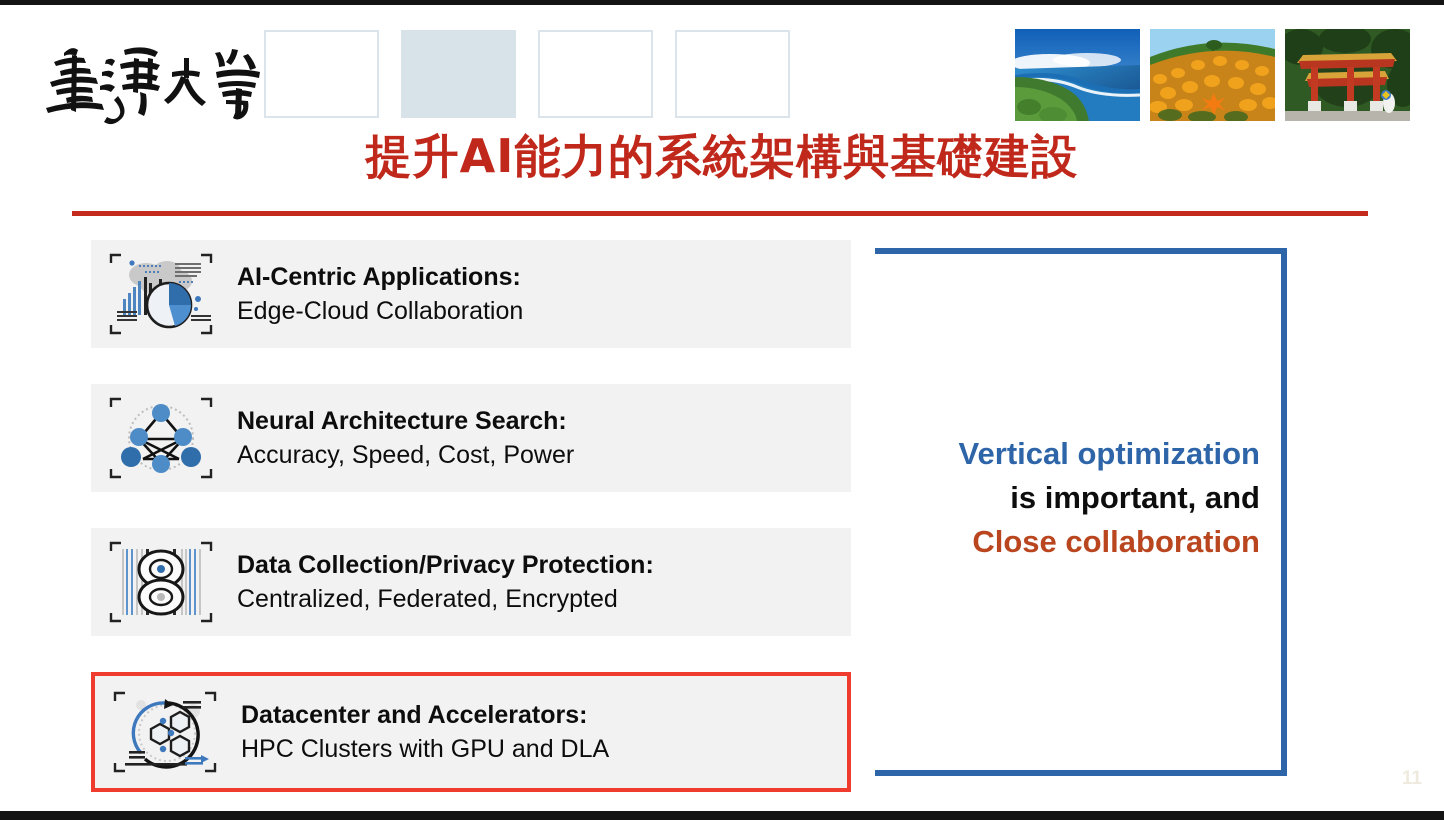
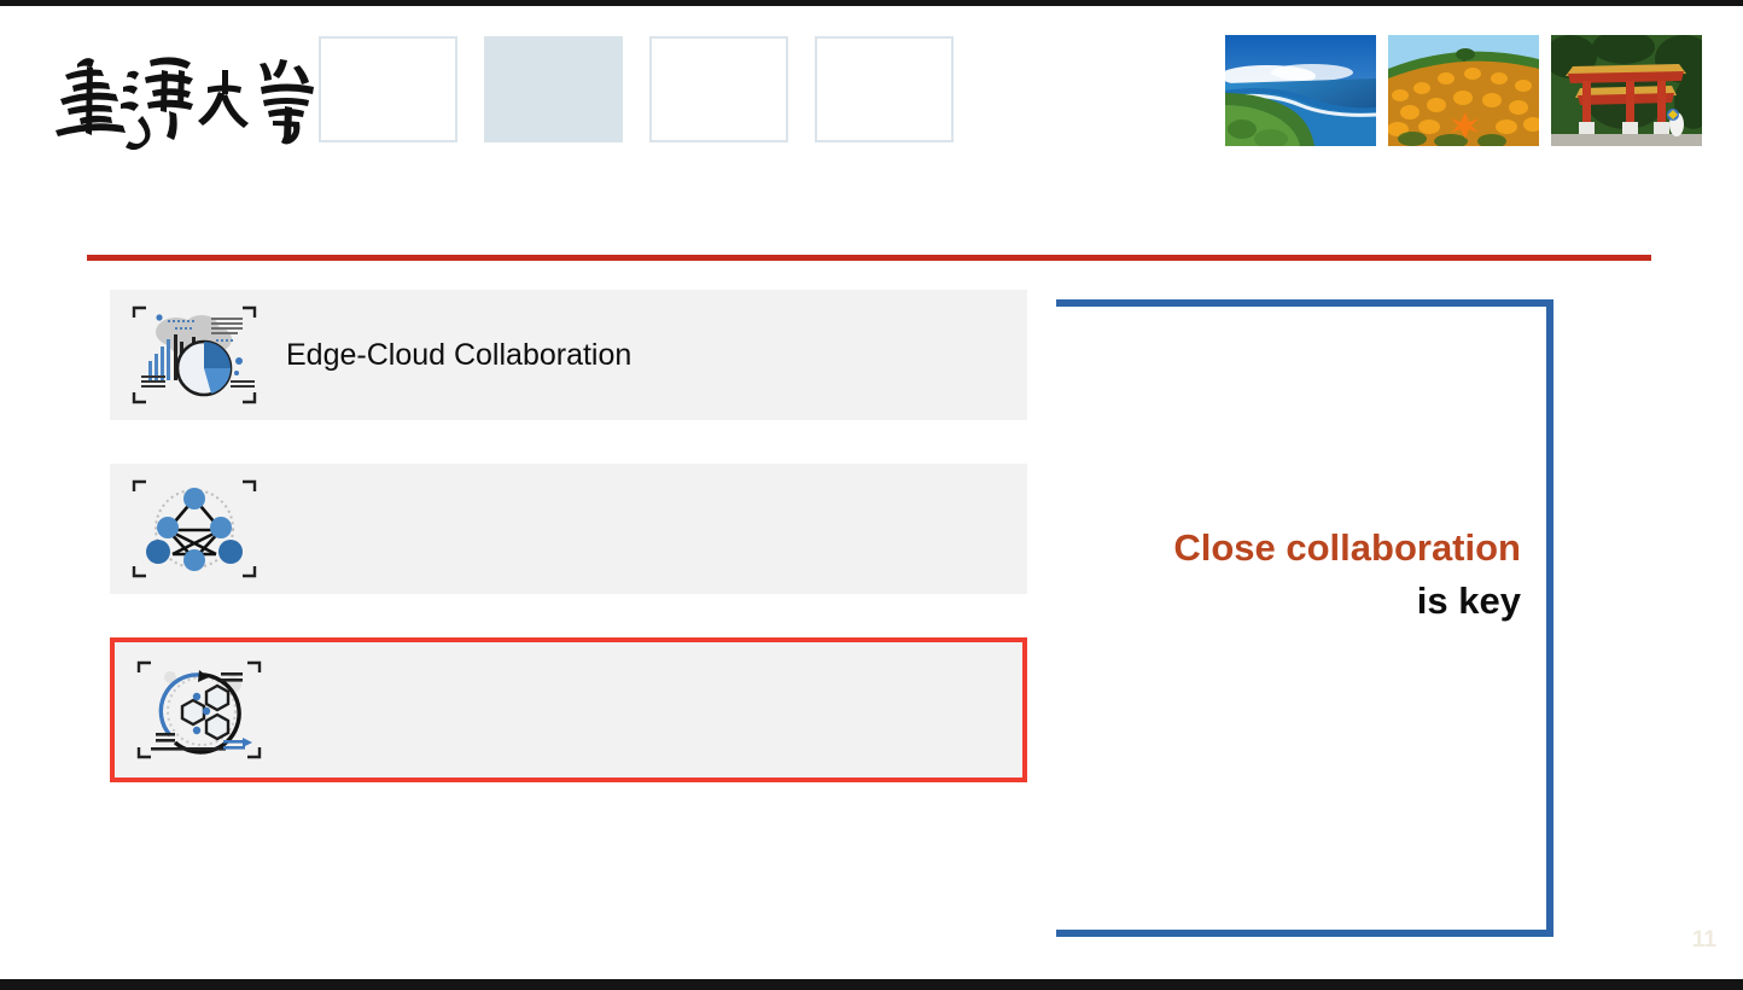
- 提升AI能力的系統架構與基礎建設
- AI-Centric Applications:
  Edge-Cloud Collaboration
- Neural Architecture Search:
- Accuracy, Speed, Cost, Power
- Data Collection/Privacy Protection:
- Centralized, Federated, Encrypted
- Datacenter and Accelerators:
- HPC Clusters with GPU and DLA
- Vertical optimization
- is important, and
  Close collaboration
+ is key
  11
